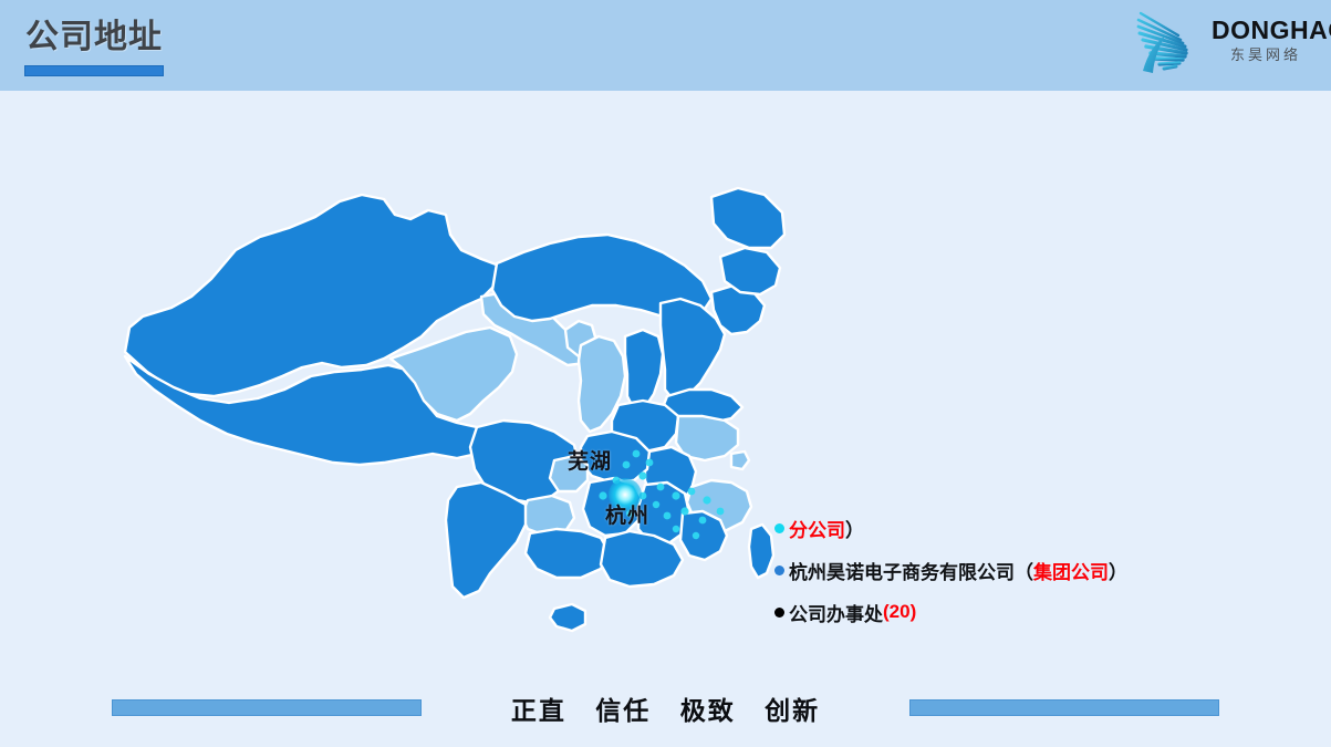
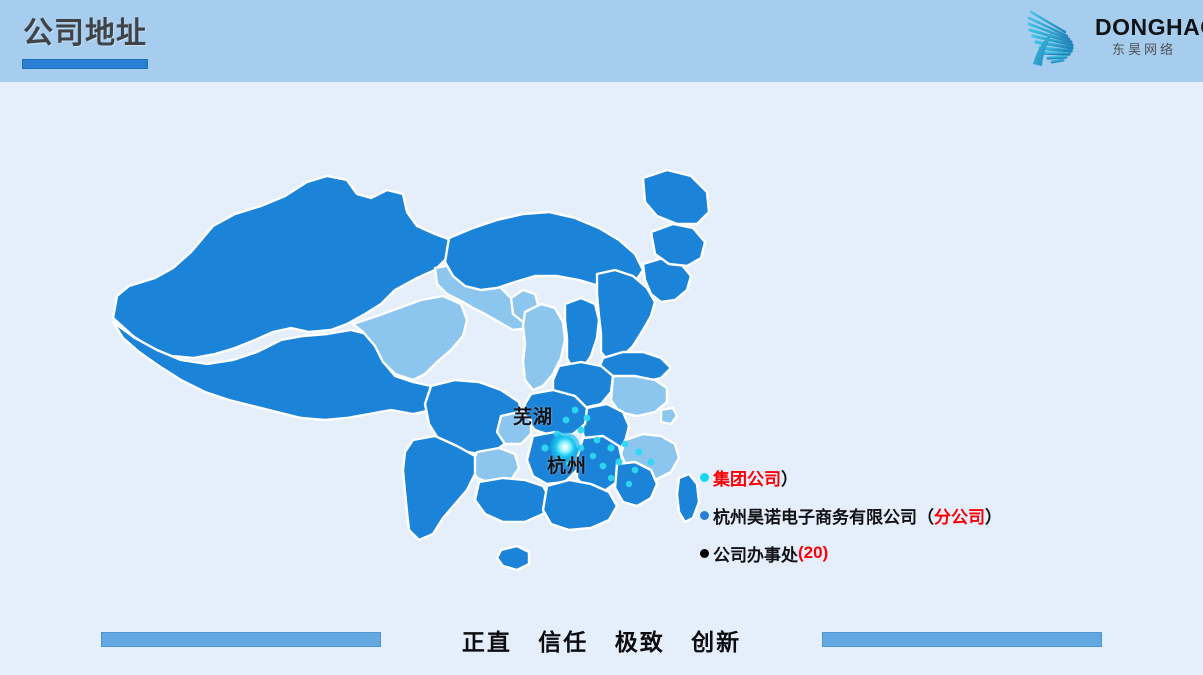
  公司地址
  DONGHA
  东昊网络
  芜湖
  杭州
- 分公司
+ 集团公司
  ）
  杭州昊诺电子商务有限公司（
- 集团公司
+ 分公司
  ）
  公司办事处
  (20)
  正直 信任 极致 创新
